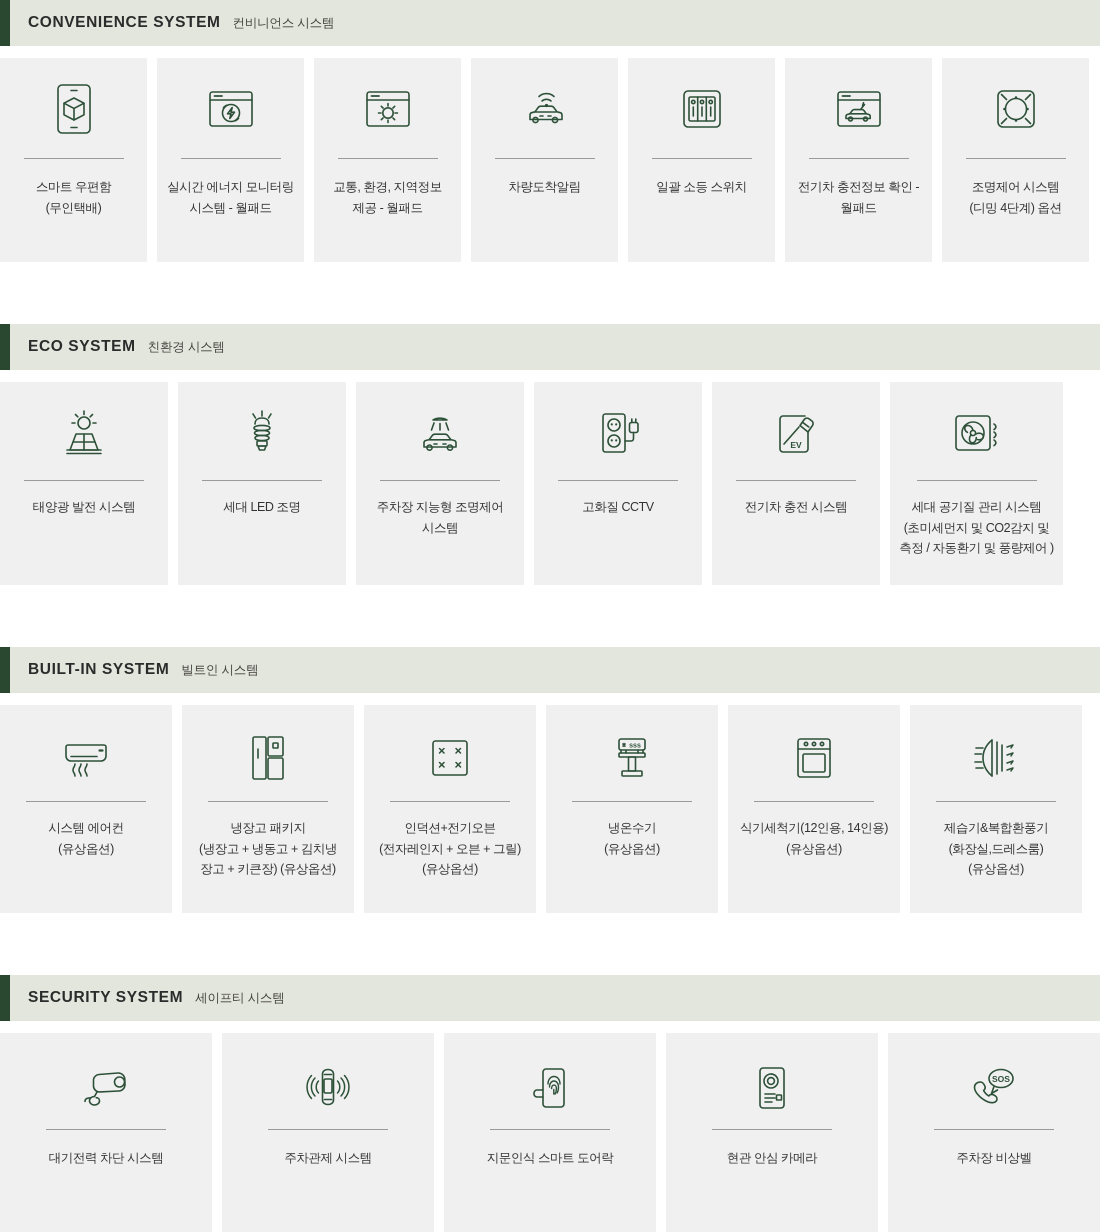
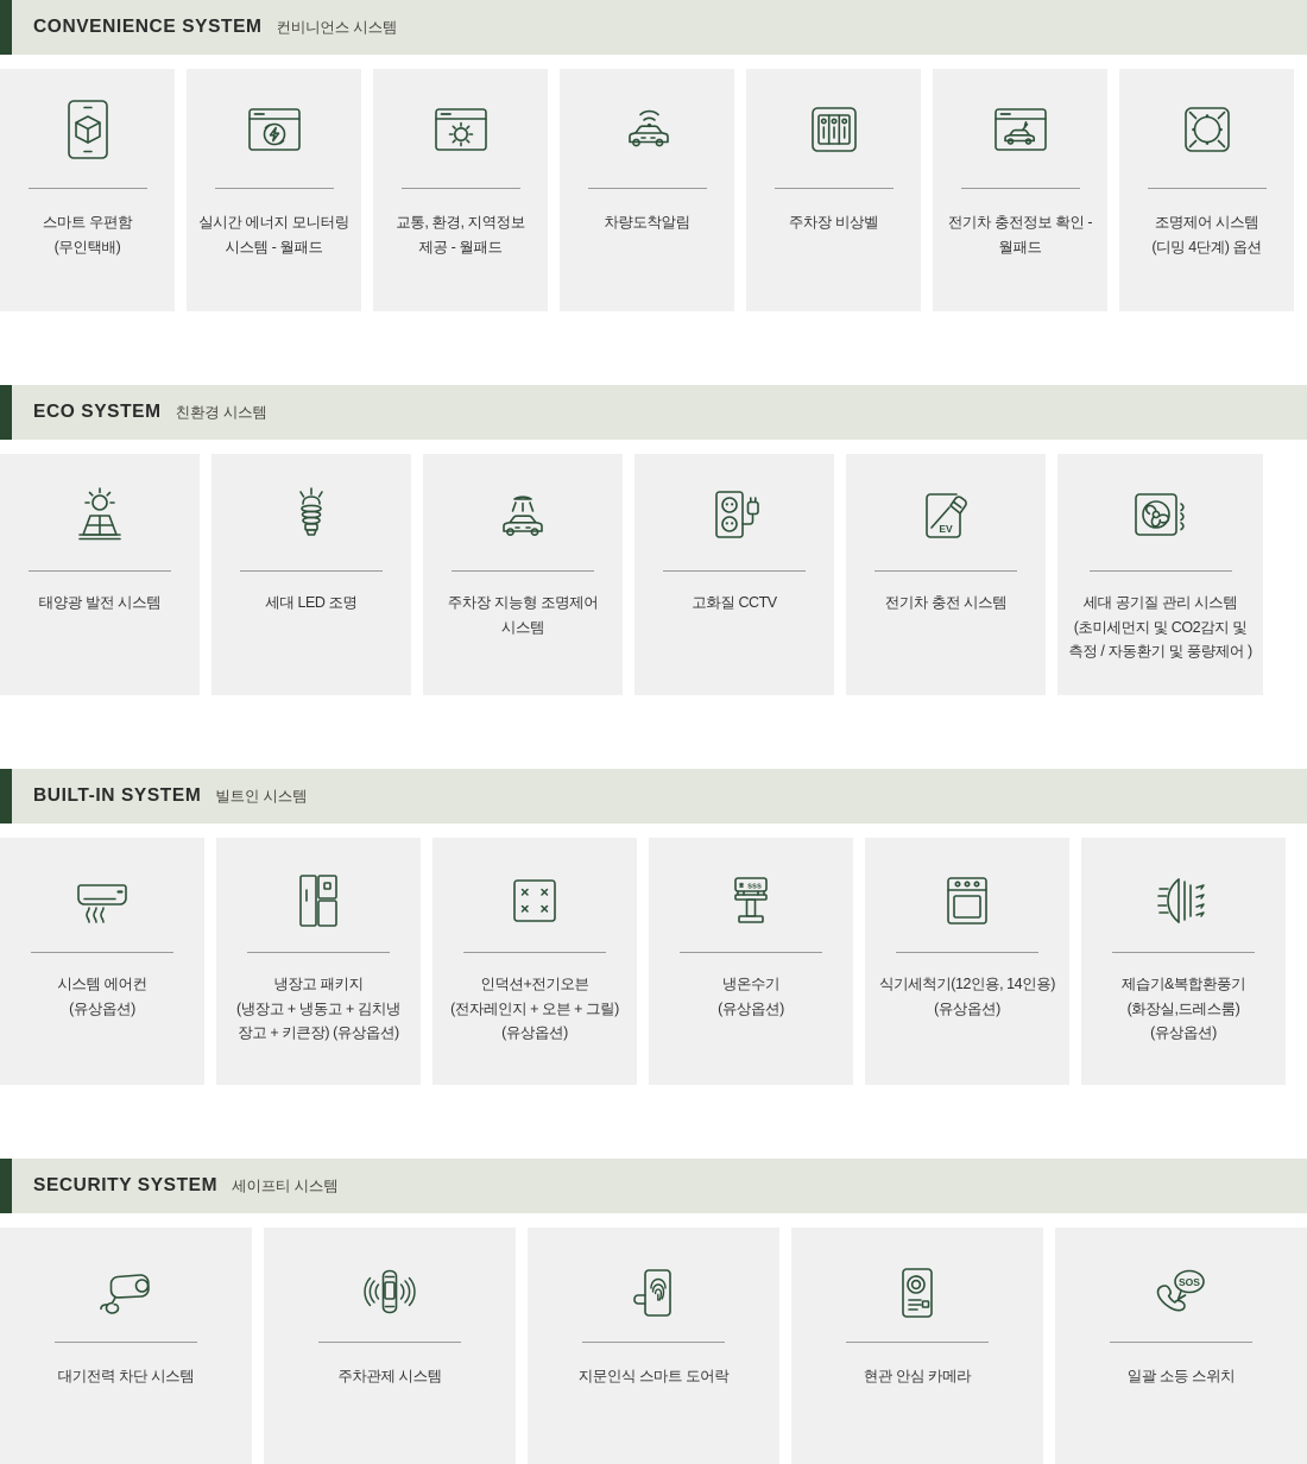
  CONVENIENCE SYSTEM
  컨비니언스 시스템
  스마트 우편함
  (무인택배)
  실시간 에너지 모니터링
  시스템 - 월패드
  교통, 환경, 지역정보
  제공 - 월패드
  차량도착알림
- 일괄 소등 스위치
+ 주차장 비상벨
  전기차 충전정보 확인 -
  월패드
  조명제어 시스템
  (디밍 4단계) 옵션
  ECO SYSTEM
  친환경 시스템
  태양광 발전 시스템
  세대 LED 조명
  주차장 지능형 조명제어
  시스템
  고화질 CCTV
  EV
  전기차 충전 시스템
  세대 공기질 관리 시스템
  (초미세먼지 및 CO2감지 및
  측정 / 자동환기 및 풍량제어 )
  BUILT-IN SYSTEM
  빌트인 시스템
  시스템 에어컨
  (유상옵션)
  냉장고 패키지
  (냉장고 + 냉동고 + 김치냉
  장고 + 키큰장) (유상옵션)
  인덕션+전기오븐
  (전자레인지 + 오븐 + 그릴)
  (유상옵션)
  냉온수기
  (유상옵션)
  식기세척기(12인용, 14인용)
  (유상옵션)
  제습기&복합환풍기
  (화장실,드레스룸)
  (유상옵션)
  SECURITY SYSTEM
  세이프티 시스템
  대기전력 차단 시스템
  주차관제 시스템
  지문인식 스마트 도어락
  현관 안심 카메라
  SOS
- 주차장 비상벨
+ 일괄 소등 스위치
